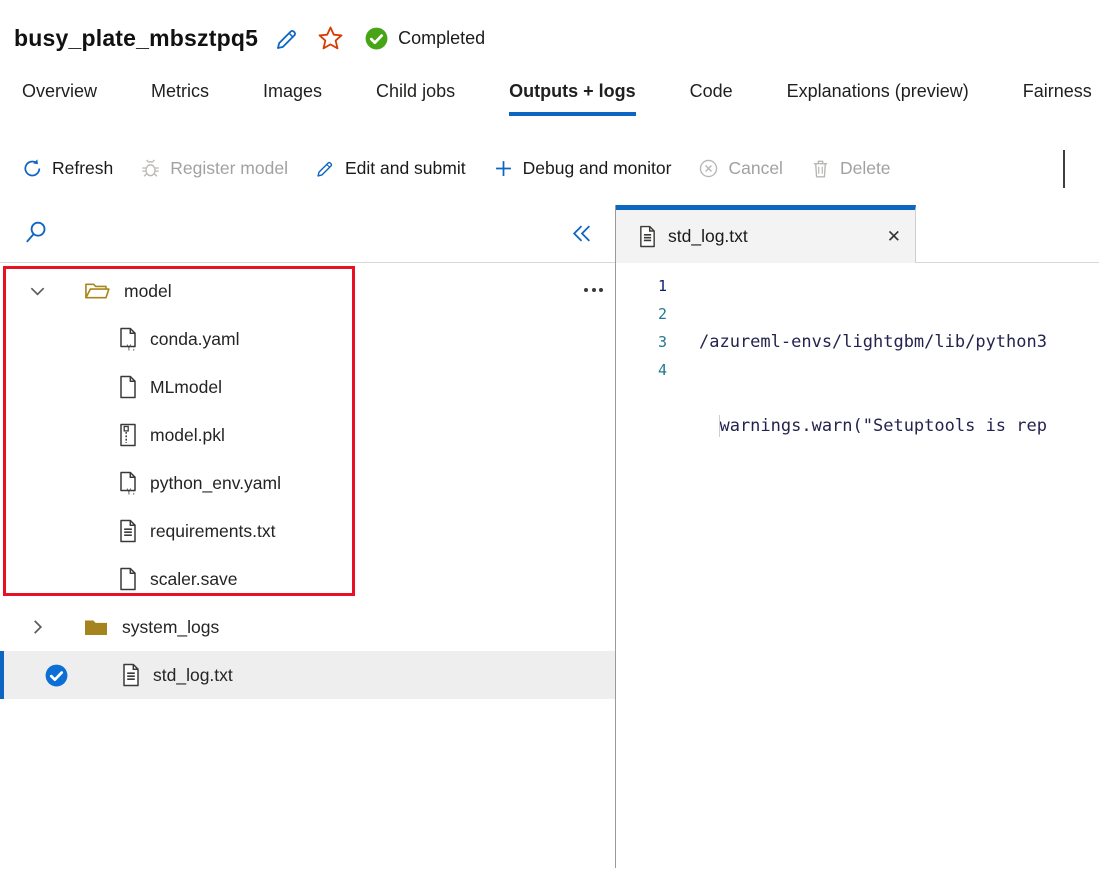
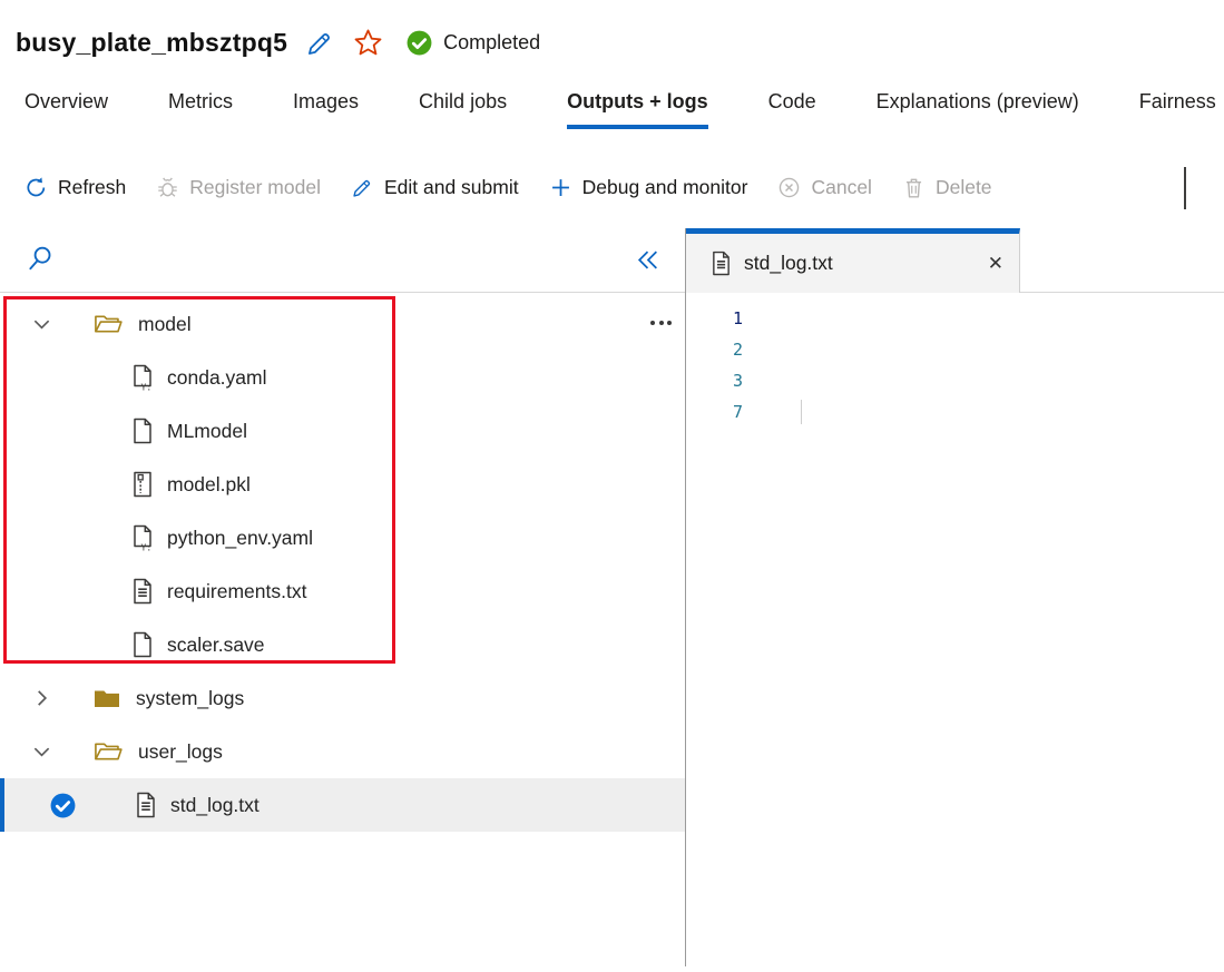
  busy_plate_mbsztpq5
  Completed
  Overview
  Metrics
  Images
  Child jobs
  Outputs + logs
  Code
  Explanations (preview)
  Fairness
  Refresh
  Register model
  Edit and submit
  Debug and monitor
  Cancel
  Delete
  model
  conda.yaml
  MLmodel
  model.pkl
  python_env.yaml
  requirements.txt
  scaler.save
  system_logs
+ user_logs
  std_log.txt
  std_log.txt
  ✕
  1
  2
  3
- 4
+ 7
- /azureml-envs/lightgbm/lib/python3
- warnings.warn("Setuptools is rep
